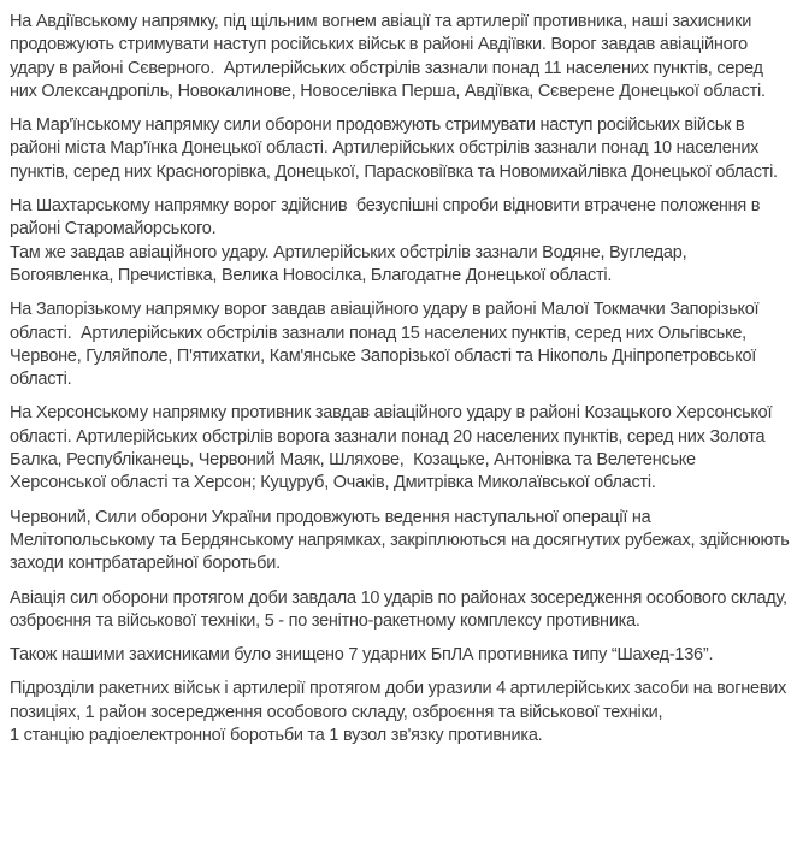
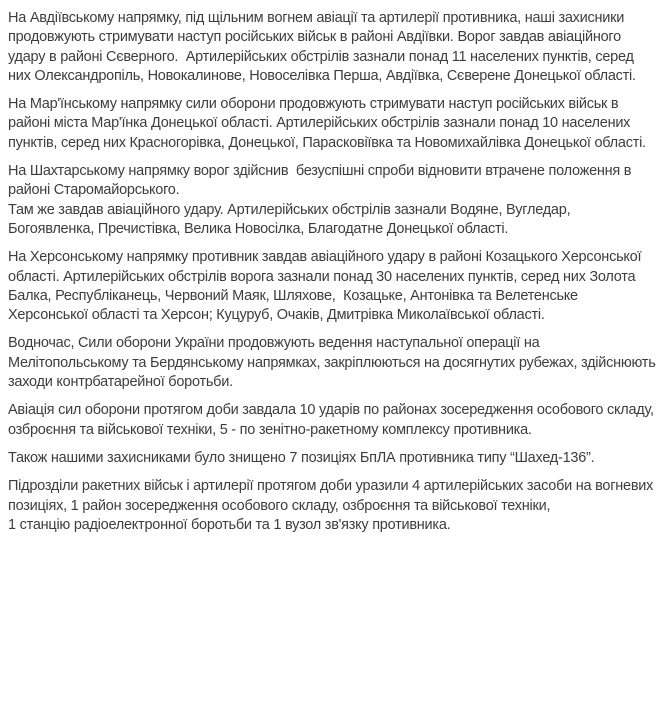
  На Авдіївському напрямку, під щільним вогнем авіації та артилерії противника, наші захисники продовжують стримувати наступ російських військ в районі Авдіївки. Ворог завдав авіаційного удару в районі Сєверного. Артилерійських обстрілів зазнали понад 11 населених пунктів, серед них Олександропіль, Новокалинове, Новоселівка Перша, Авдіївка, Сєверене Донецької області.
  На Мар'їнському напрямку сили оборони продовжують стримувати наступ російських військ в районі міста Мар'їнка Донецької області. Артилерійських обстрілів зазнали понад 10 населених пунктів, серед них Красногорівка, Донецької, Парасковіївка та Новомихайлівка Донецької області.
  На Шахтарському напрямку ворог здійснив безуспішні спроби відновити втрачене положення в районі Старомайорського.
  Там же завдав авіаційного удару. Артилерійських обстрілів зазнали Водяне, Вугледар, Богоявленка, Пречистівка, Велика Новосілка, Благодатне Донецької області.
- На Запорізькому напрямку ворог завдав авіаційного удару в районі Малої Токмачки Запорізької області. Артилерійських обстрілів зазнали понад 15 населених пунктів, серед них Ольгівське, Червоне, Гуляйполе, П'ятихатки, Кам'янське Запорізької області та Нікополь Дніпропетровської області.
- На Херсонському напрямку противник завдав авіаційного удару в районі Козацького Херсонської області. Артилерійських обстрілів ворога зазнали понад 20 населених пунктів, серед них Золота Балка, Республіканець, Червоний Маяк, Шляхове, Козацьке, Антонівка та Велетенське Херсонської області та Херсон; Куцуруб, Очаків, Дмитрівка Миколаївської області.
+ На Херсонському напрямку противник завдав авіаційного удару в районі Козацького Херсонської області. Артилерійських обстрілів ворога зазнали понад 30 населених пунктів, серед них Золота Балка, Республіканець, Червоний Маяк, Шляхове, Козацьке, Антонівка та Велетенське Херсонської області та Херсон; Куцуруб, Очаків, Дмитрівка Миколаївської області.
- Червоний, Сили оборони України продовжують ведення наступальної операції на Мелітопольському та Бердянському напрямках, закріплюються на досягнутих рубежах, здійснюють заходи контрбатарейної боротьби.
+ Водночас, Сили оборони України продовжують ведення наступальної операції на Мелітопольському та Бердянському напрямках, закріплюються на досягнутих рубежах, здійснюють заходи контрбатарейної боротьби.
  Авіація сил оборони протягом доби завдала 10 ударів по районах зосередження особового складу, озброєння та військової техніки, 5 - по зенітно-ракетному комплексу противника.
- Також нашими захисниками було знищено 7 ударних БпЛА противника типу “Шахед-136”.
+ Також нашими захисниками було знищено 7 позиціях БпЛА противника типу “Шахед-136”.
  Підрозділи ракетних військ і артилерії протягом доби уразили 4 артилерійських засоби на вогневих позиціях, 1 район зосередження особового складу, озброєння та військової техніки,
  1 станцію радіоелектронної боротьби та 1 вузол зв'язку противника.
